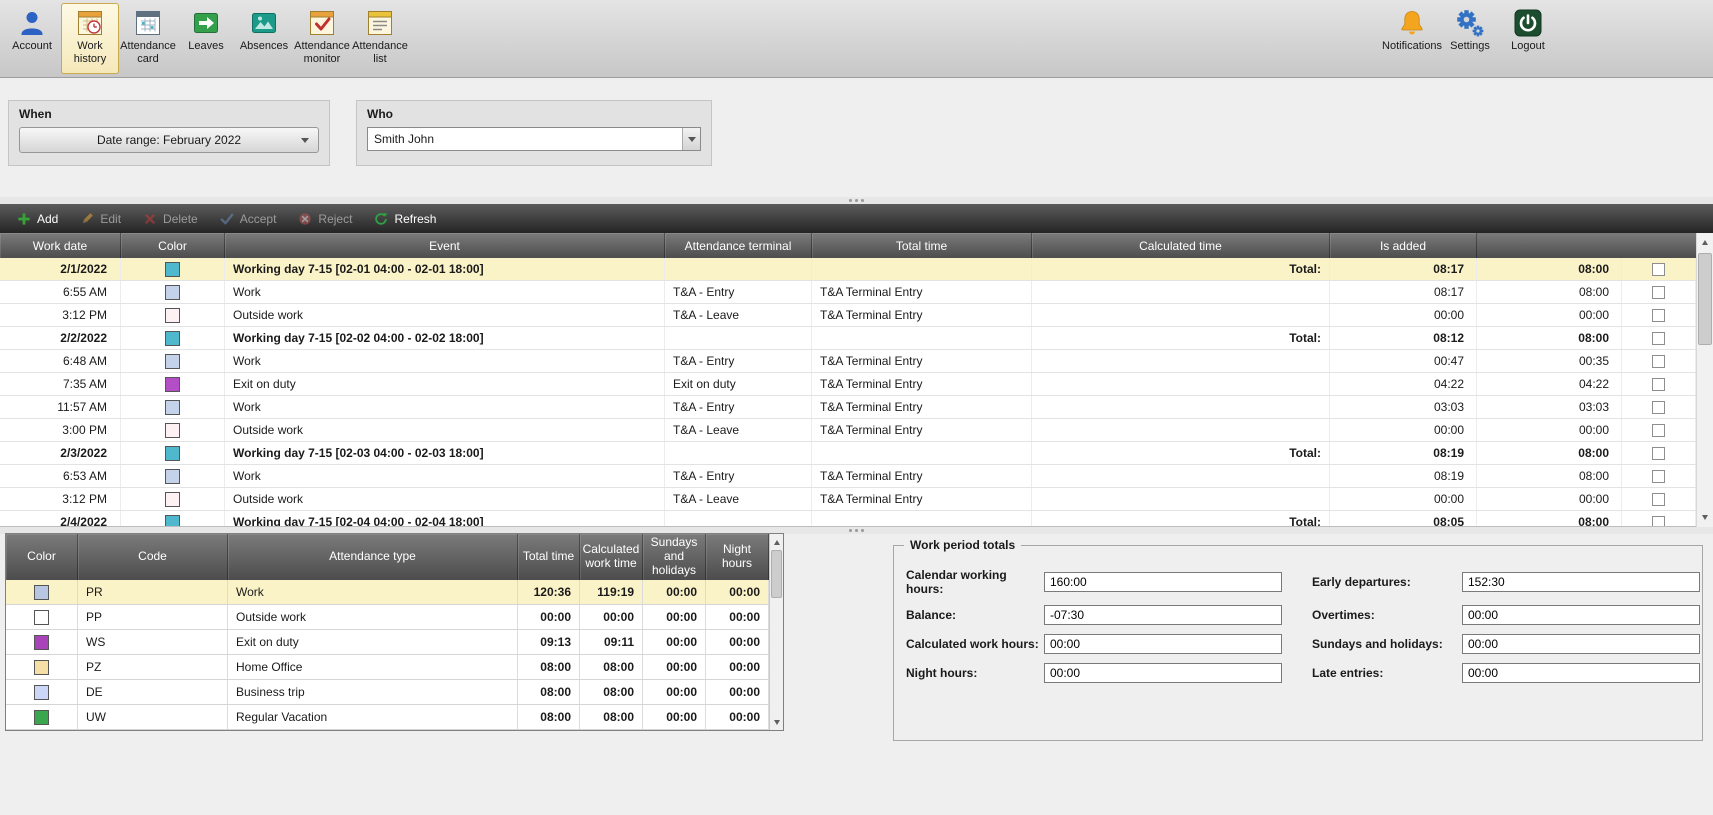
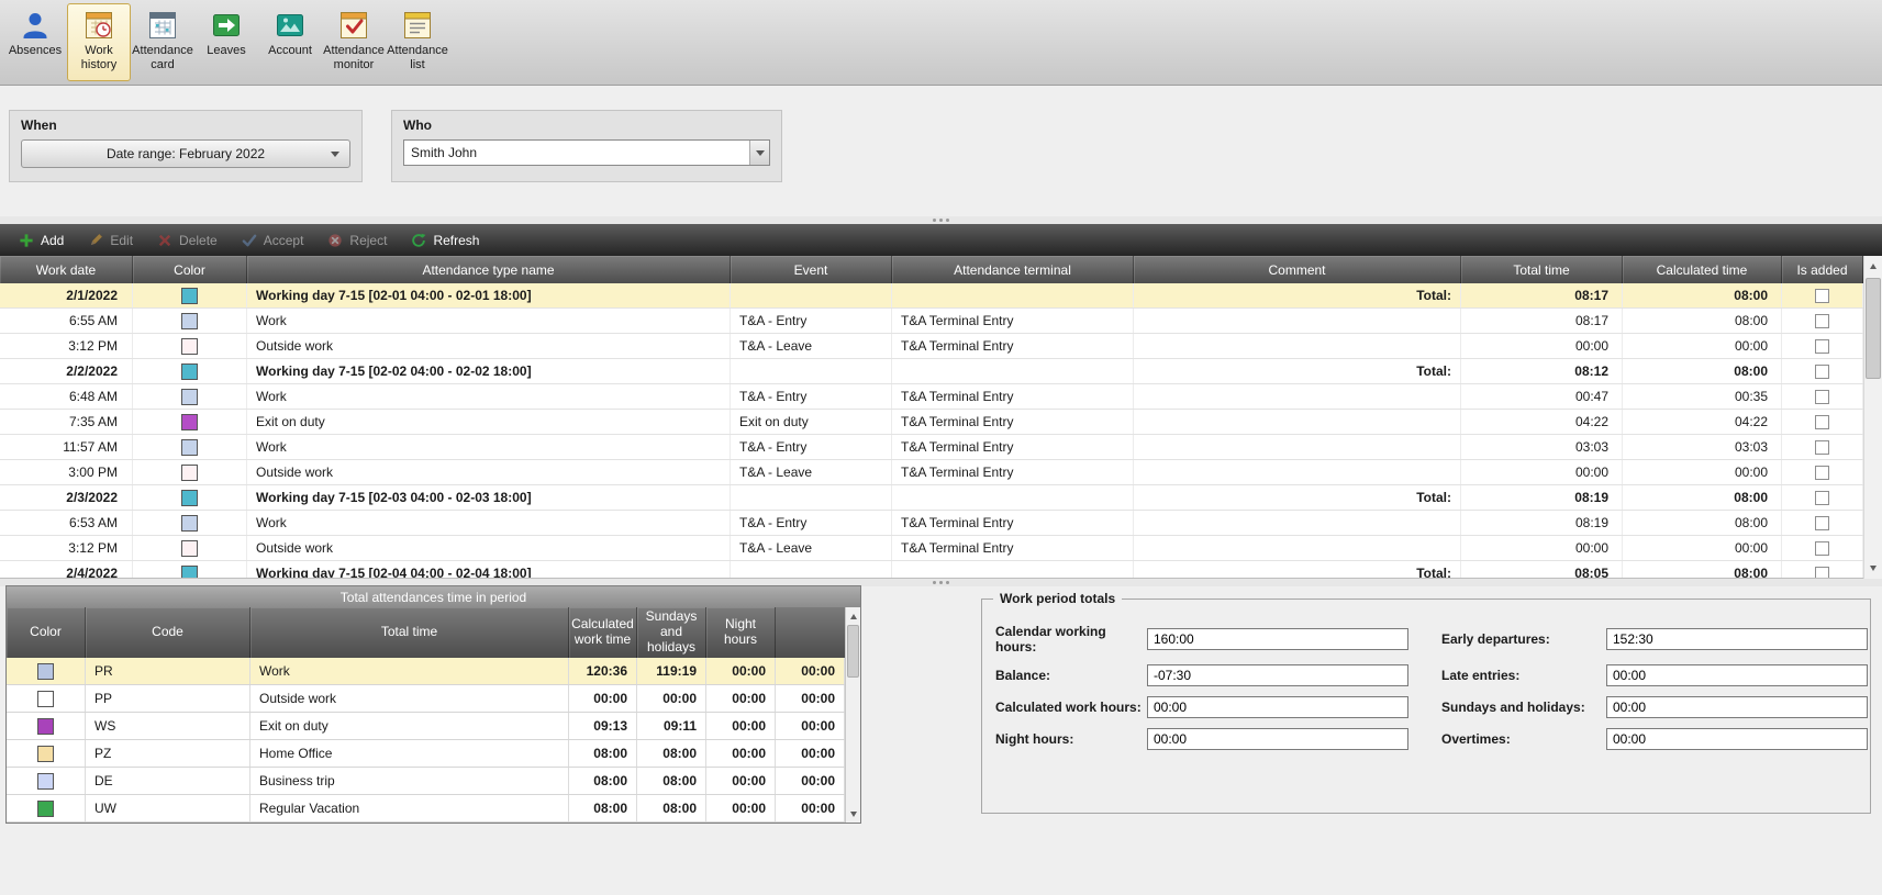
- Account
+ Absences
  Work history
  Attendance card
  Leaves
- Absences
+ Account
  Attendance monitor
  Attendance list
- Notifications
- Settings
- Logout
  When
  Date range: February 2022
  Who
  Smith John
  Add
  Edit
  Delete
  Accept
  Reject
  Refresh
  Work date
  Color
+ Attendance type name
  Event
  Attendance terminal
+ Comment
  Total time
  Calculated time
  Is added
  2/1/2022
  Working day 7-15 [02-01 04:00 - 02-01 18:00]
  Total:
  08:17
  08:00
  6:55 AM
  Work
  T&A - Entry
  T&A Terminal Entry
  08:17
  08:00
  3:12 PM
  Outside work
  T&A - Leave
  T&A Terminal Entry
  00:00
  00:00
  2/2/2022
  Working day 7-15 [02-02 04:00 - 02-02 18:00]
  Total:
  08:12
  08:00
  6:48 AM
  Work
  T&A - Entry
  T&A Terminal Entry
  00:47
  00:35
  7:35 AM
  Exit on duty
  Exit on duty
  T&A Terminal Entry
  04:22
  04:22
  11:57 AM
  Work
  T&A - Entry
  T&A Terminal Entry
  03:03
  03:03
  3:00 PM
  Outside work
  T&A - Leave
  T&A Terminal Entry
  00:00
  00:00
  2/3/2022
  Working day 7-15 [02-03 04:00 - 02-03 18:00]
  Total:
  08:19
  08:00
  6:53 AM
  Work
  T&A - Entry
  T&A Terminal Entry
  08:19
  08:00
  3:12 PM
  Outside work
  T&A - Leave
  T&A Terminal Entry
  00:00
  00:00
  2/4/2022
  Working day 7-15 [02-04 04:00 - 02-04 18:00]
  Total:
  08:05
  08:00
+ Total attendances time in period
  Color
  Code
- Attendance type
  Total time
  Calculated work time
  Sundays and holidays
  Night hours
  PR
  Work
  120:36
  119:19
  00:00
  00:00
  PP
  Outside work
  00:00
  00:00
  00:00
  00:00
  WS
  Exit on duty
  09:13
  09:11
  00:00
  00:00
  PZ
  Home Office
  08:00
  08:00
  00:00
  00:00
  DE
  Business trip
  08:00
  08:00
  00:00
  00:00
  UW
  Regular Vacation
  08:00
  08:00
  00:00
  00:00
  Work period totals
  Calendar working hours:
  160:00
  Early departures:
  152:30
  Balance:
  -07:30
- Overtimes:
+ Late entries:
  00:00
  Calculated work hours:
  00:00
  Sundays and holidays:
  00:00
  Night hours:
  00:00
- Late entries:
+ Overtimes:
  00:00
